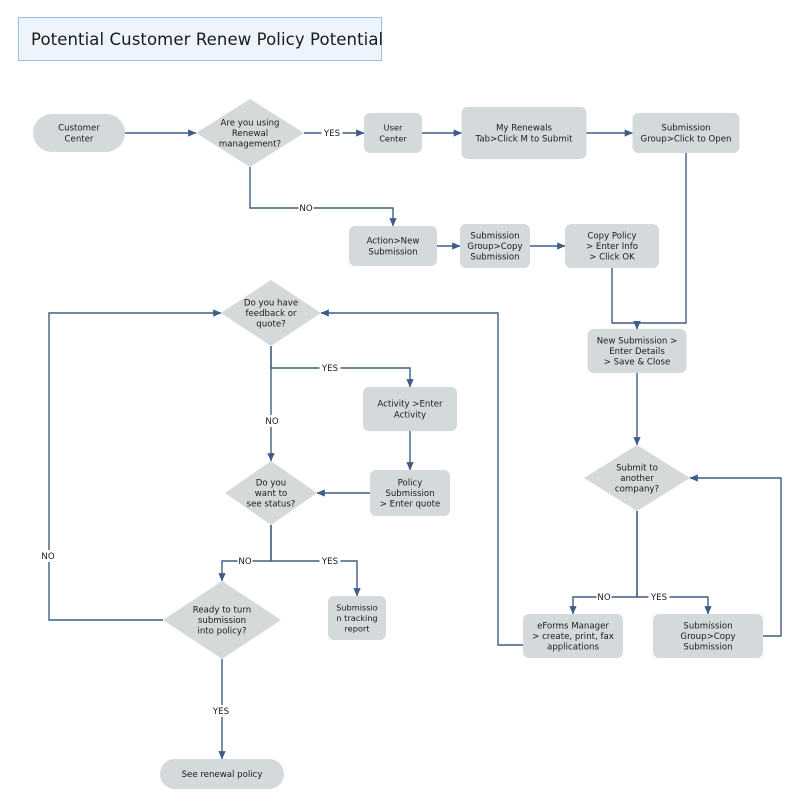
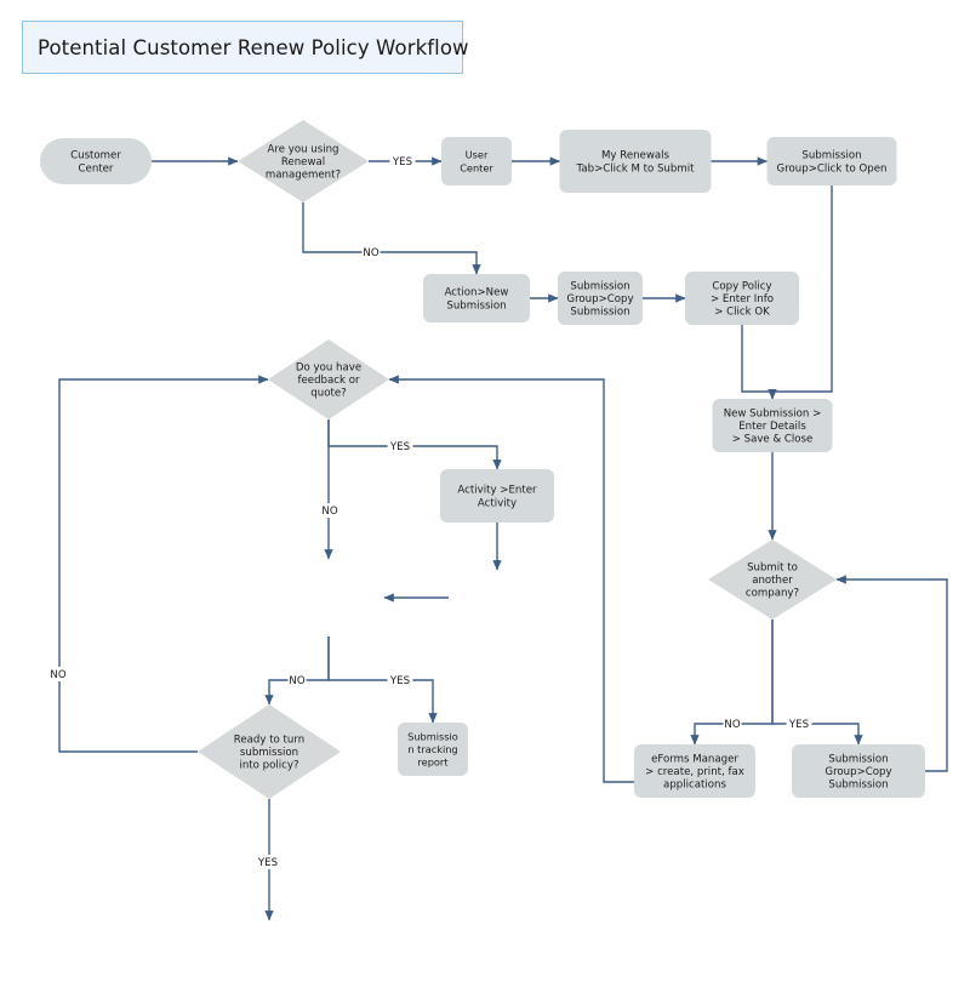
- Potential Customer Renew Policy Potential
+ Potential Customer Renew Policy Workflow
  Customer Center
  Are you using Renewal management?
  User Center
  My Renewals Tab>Click M to Submit
  Submission Group>Click to Open
  Action>New Submission
  Submission Group>Copy Submission
  Copy Policy > Enter Info > Click OK
  New Submission > Enter Details > Save & Close
  Do you have feedback or quote?
  Activity >Enter Activity
- Policy Submission > Enter quote
- Do you want to see status?
  Submissio n tracking report
  Ready to turn submission into policy?
- See renewal policy
  Submit to another company?
  eForms Manager > create, print, fax applications
  Submission Group>Copy Submission
  YES
  NO
  YES
  NO
  NO
  YES
  NO
  YES
  NO
  YES
